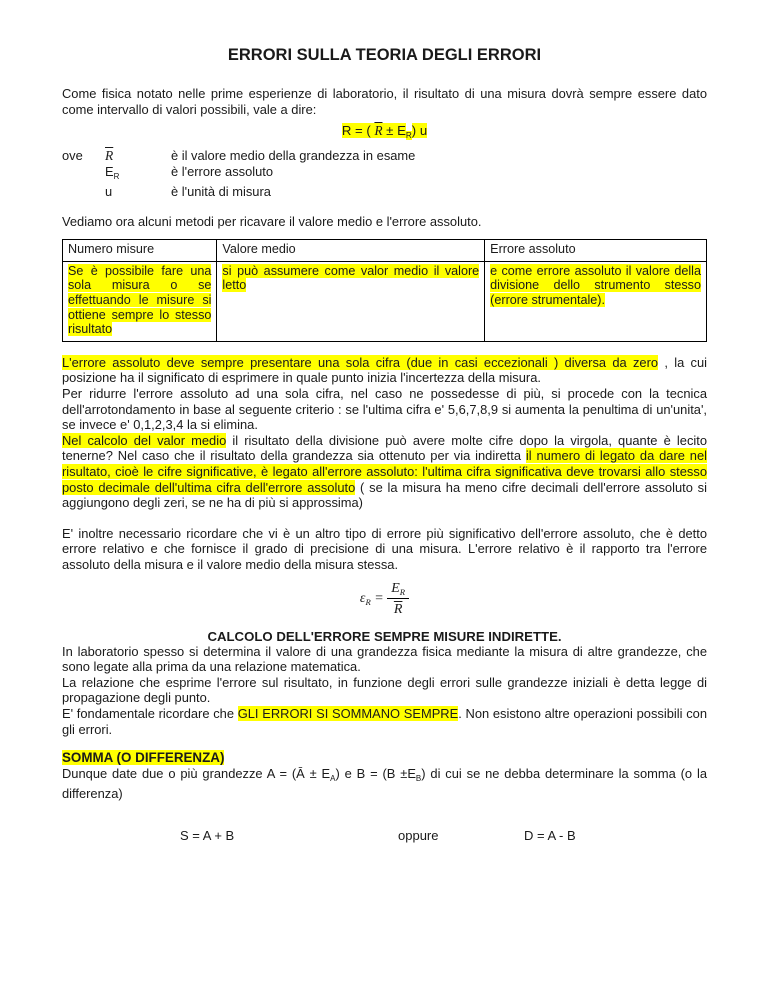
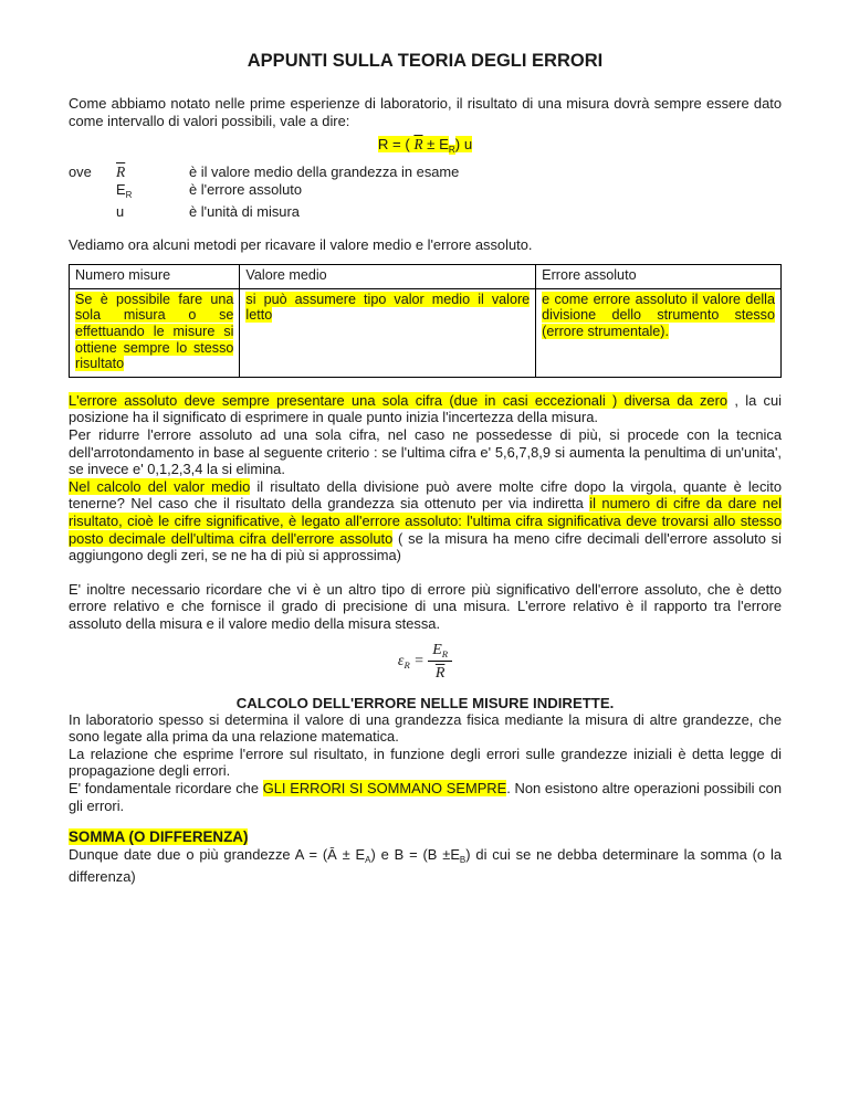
- ERRORI SULLA TEORIA DEGLI ERRORI
+ APPUNTI SULLA TEORIA DEGLI ERRORI
- Come fisica notato nelle prime esperienze di laboratorio, il risultato di una misura dovrà sempre essere dato come intervallo di valori possibili, vale a dire:
+ Come abbiamo notato nelle prime esperienze di laboratorio, il risultato di una misura dovrà sempre essere dato come intervallo di valori possibili, vale a dire:
  R = ( R ± ER) u
  ove
  R
  è il valore medio della grandezza in esame
  ER
  è l'errore assoluto
  u
  è l'unità di misura
  Vediamo ora alcuni metodi per ricavare il valore medio e l'errore assoluto.
  Numero misure	Valore medio	Errore assoluto
- Se è possibile fare una sola misura o se effettuando le misure si ottiene sempre lo stesso risultato	si può assumere come valor medio il valore letto	e come errore assoluto il valore della divisione dello strumento stesso (errore strumentale).
+ Se è possibile fare una sola misura o se effettuando le misure si ottiene sempre lo stesso risultato	si può assumere tipo valor medio il valore letto	e come errore assoluto il valore della divisione dello strumento stesso (errore strumentale).
  L'errore assoluto deve sempre presentare una sola cifra (due in casi eccezionali ) diversa da zero , la cui posizione ha il significato di esprimere in quale punto inizia l'incertezza della misura.
  Per ridurre l'errore assoluto ad una sola cifra, nel caso ne possedesse di più, si procede con la tecnica dell'arrotondamento in base al seguente criterio : se l'ultima cifra e' 5,6,7,8,9 si aumenta la penultima di un'unita', se invece e' 0,1,2,3,4 la si elimina.
- Nel calcolo del valor medio il risultato della divisione può avere molte cifre dopo la virgola, quante è lecito tenerne? Nel caso che il risultato della grandezza sia ottenuto per via indiretta il numero di legato da dare nel risultato, cioè le cifre significative, è legato all'errore assoluto: l'ultima cifra significativa deve trovarsi allo stesso posto decimale dell'ultima cifra dell'errore assoluto ( se la misura ha meno cifre decimali dell'errore assoluto si aggiungono degli zeri, se ne ha di più si approssima)
+ Nel calcolo del valor medio il risultato della divisione può avere molte cifre dopo la virgola, quante è lecito tenerne? Nel caso che il risultato della grandezza sia ottenuto per via indiretta il numero di cifre da dare nel risultato, cioè le cifre significative, è legato all'errore assoluto: l'ultima cifra significativa deve trovarsi allo stesso posto decimale dell'ultima cifra dell'errore assoluto ( se la misura ha meno cifre decimali dell'errore assoluto si aggiungono degli zeri, se ne ha di più si approssima)
  E' inoltre necessario ricordare che vi è un altro tipo di errore più significativo dell'errore assoluto, che è detto errore relativo e che fornisce il grado di precisione di una misura. L'errore relativo è il rapporto tra l'errore assoluto della misura e il valore medio della misura stessa.
  εR =
  ER
  R
- CALCOLO DELL'ERRORE SEMPRE MISURE INDIRETTE.
+ CALCOLO DELL'ERRORE NELLE MISURE INDIRETTE.
  In laboratorio spesso si determina il valore di una grandezza fisica mediante la misura di altre grandezze, che sono legate alla prima da una relazione matematica.
- La relazione che esprime l'errore sul risultato, in funzione degli errori sulle grandezze iniziali è detta legge di propagazione degli punto.
+ La relazione che esprime l'errore sul risultato, in funzione degli errori sulle grandezze iniziali è detta legge di propagazione degli errori.
  E' fondamentale ricordare che GLI ERRORI SI SOMMANO SEMPRE. Non esistono altre operazioni possibili con gli errori.
  SOMMA (O DIFFERENZA)
  Dunque date due o più grandezze A = (Ā ± EA) e B = (B ±EB) di cui se ne debba determinare la somma (o la differenza)
- S = A + B
- oppure
- D = A - B
